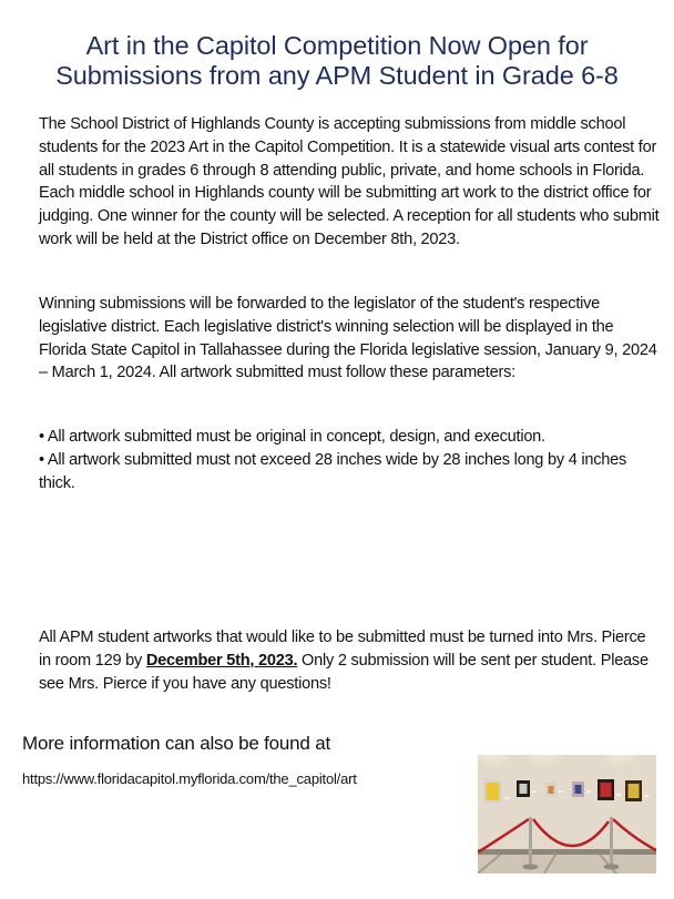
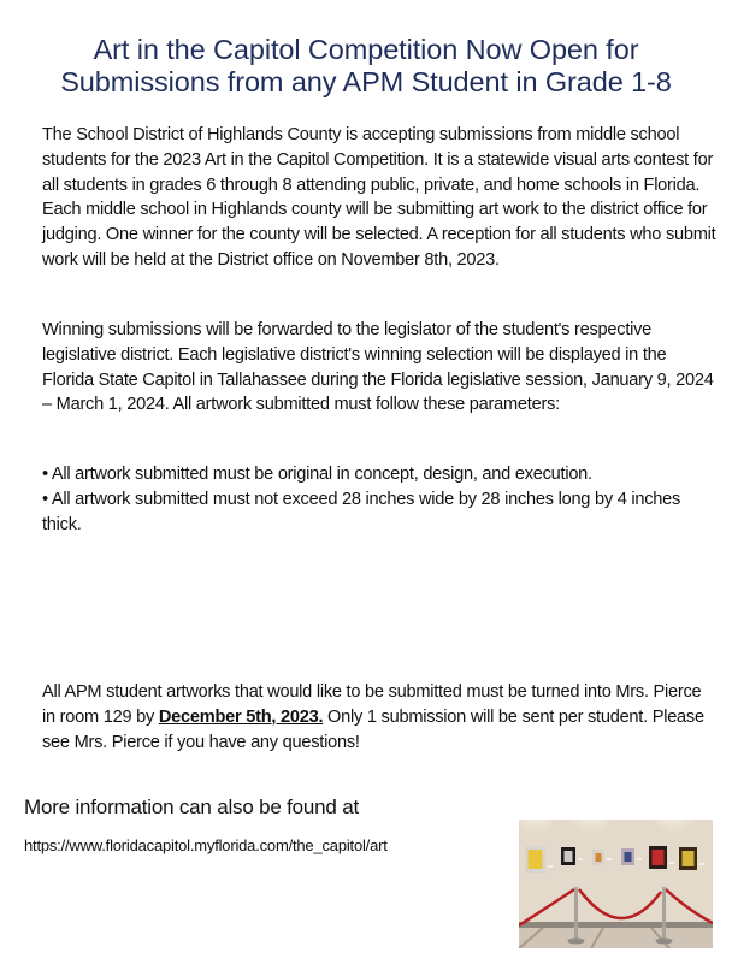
  Art in the Capitol Competition Now Open for
- Submissions from any APM Student in Grade 6-8
+ Submissions from any APM Student in Grade 1-8
- The School District of Highlands County is accepting submissions from middle school students for the 2023 Art in the Capitol Competition. It is a statewide visual arts contest for all students in grades 6 through 8 attending public, private, and home schools in Florida. Each middle school in Highlands county will be submitting art work to the district office for judging. One winner for the county will be selected. A reception for all students who submit work will be held at the District office on December 8th, 2023.
+ The School District of Highlands County is accepting submissions from middle school students for the 2023 Art in the Capitol Competition. It is a statewide visual arts contest for all students in grades 6 through 8 attending public, private, and home schools in Florida. Each middle school in Highlands county will be submitting art work to the district office for judging. One winner for the county will be selected. A reception for all students who submit work will be held at the District office on November 8th, 2023.
  Winning submissions will be forwarded to the legislator of the student's respective legislative district. Each legislative district's winning selection will be displayed in the Florida State Capitol in Tallahassee during the Florida legislative session, January 9, 2024 – March 1, 2024. All artwork submitted must follow these parameters:
  • All artwork submitted must be original in concept, design, and execution.
  • All artwork submitted must not exceed 28 inches wide by 28 inches long by 4 inches thick.
- All APM student artworks that would like to be submitted must be turned into Mrs. Pierce in room 129 by December 5th, 2023. Only 2 submission will be sent per student. Please see Mrs. Pierce if you have any questions!
+ All APM student artworks that would like to be submitted must be turned into Mrs. Pierce in room 129 by December 5th, 2023. Only 1 submission will be sent per student. Please see Mrs. Pierce if you have any questions!
  More information can also be found at
  https://www.floridacapitol.myflorida.com/the_capitol/art
